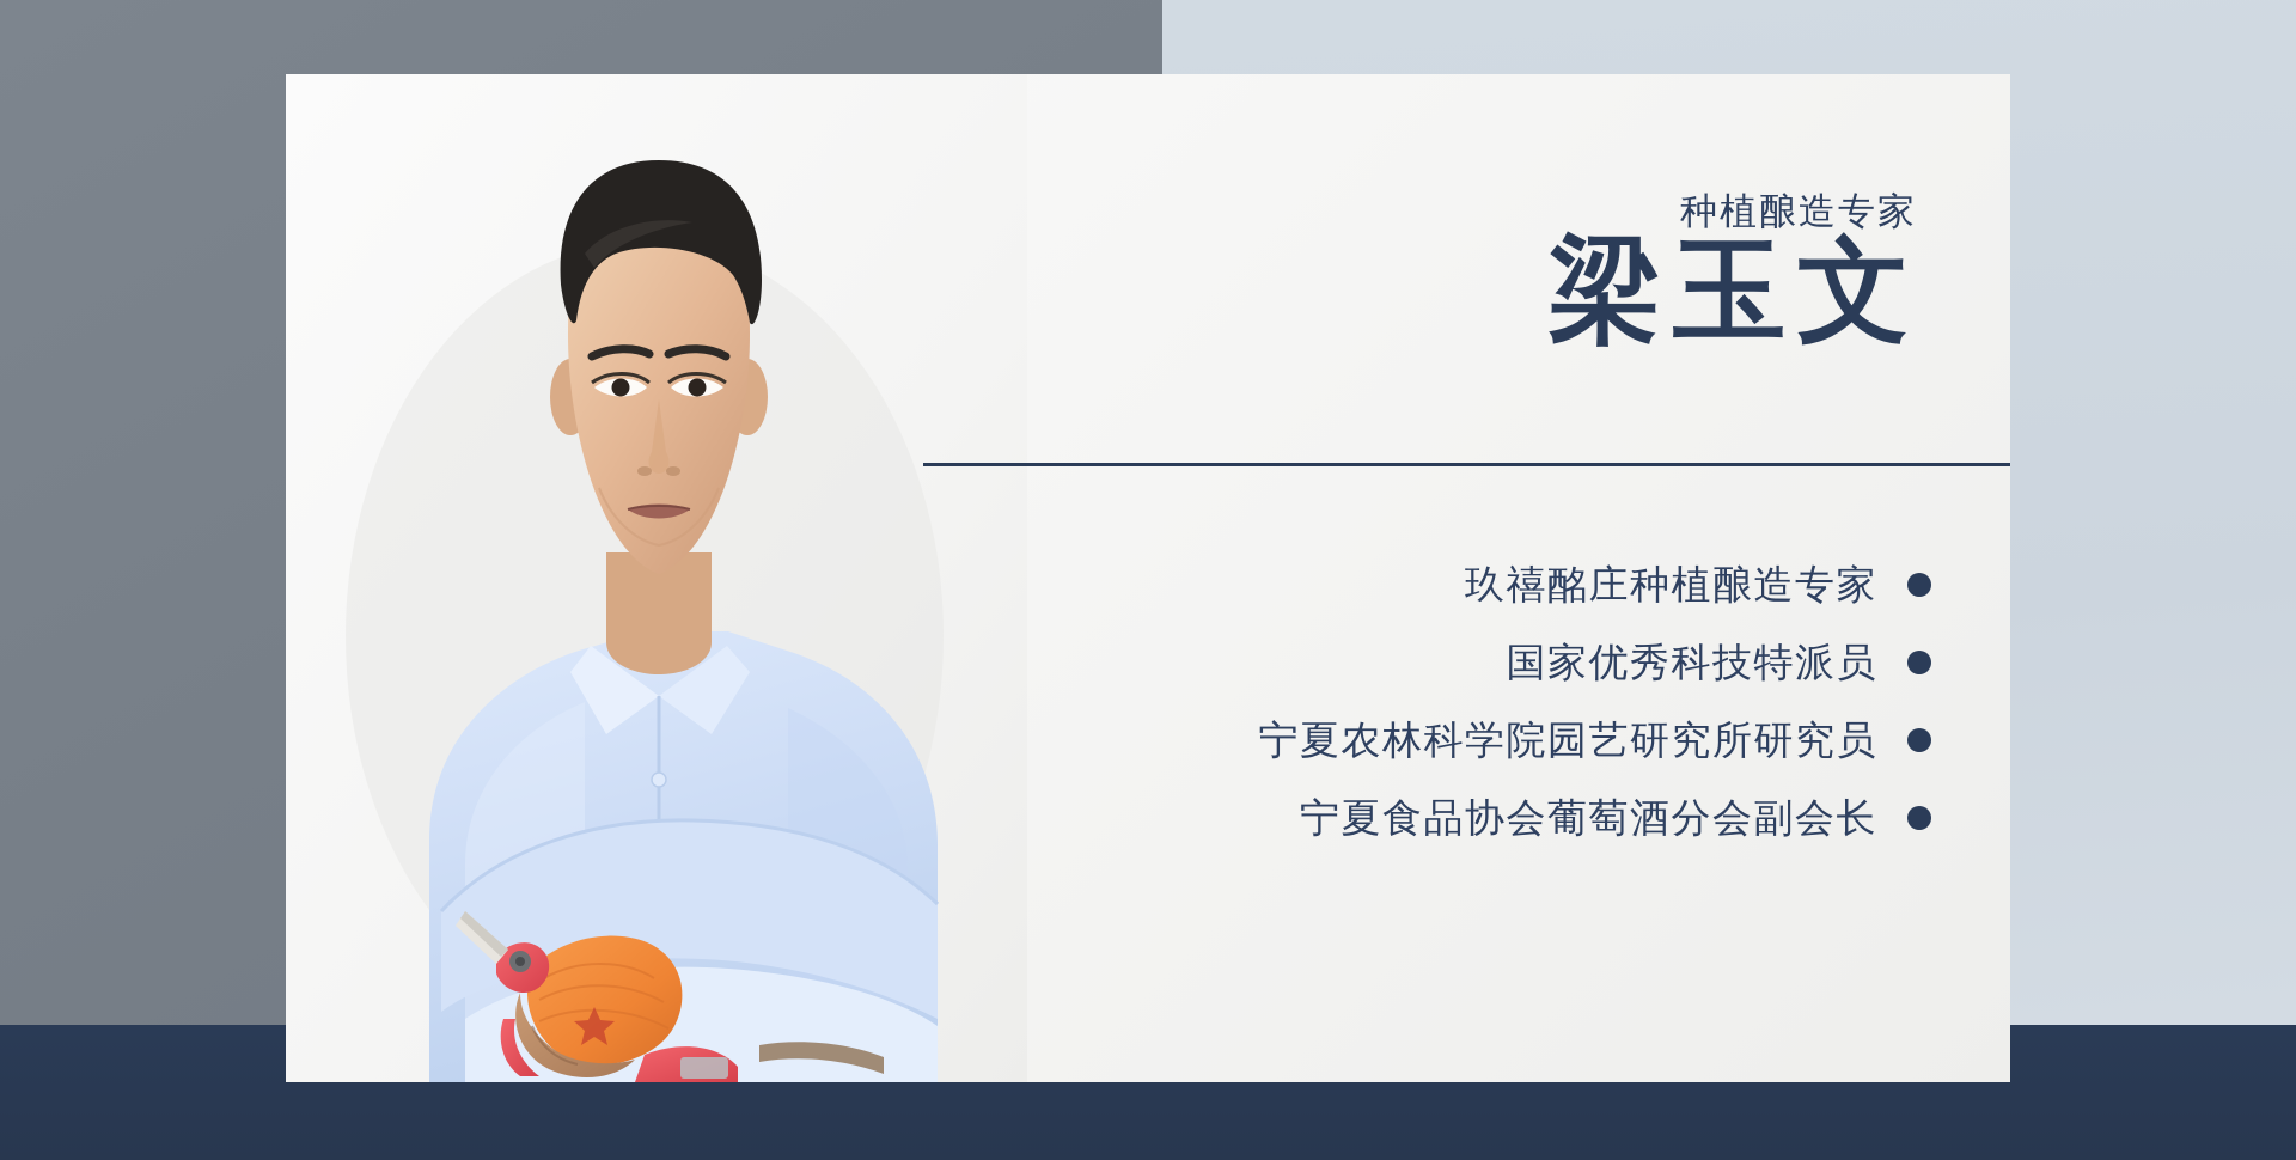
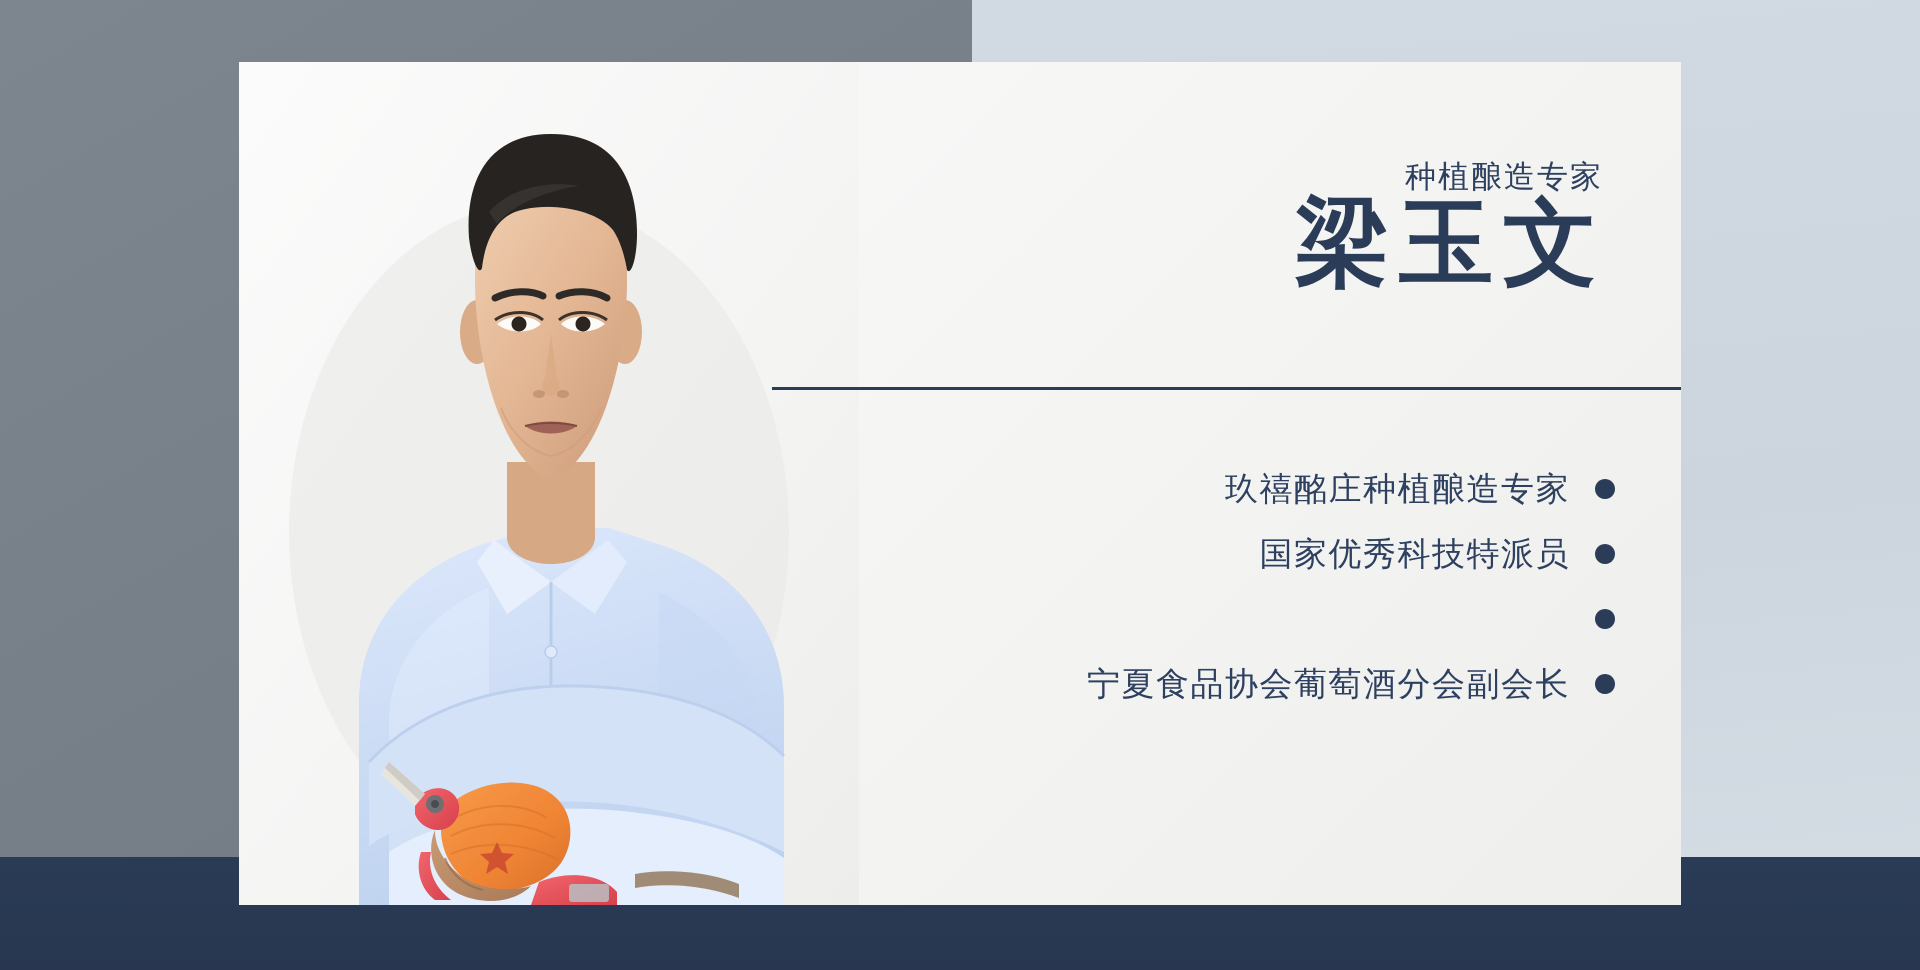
  种植酿造专家
  梁玉文
  玖禧酩庄种植酿造专家
  国家优秀科技特派员
- 宁夏农林科学院园艺研究所研究员
  宁夏食品协会葡萄酒分会副会长
